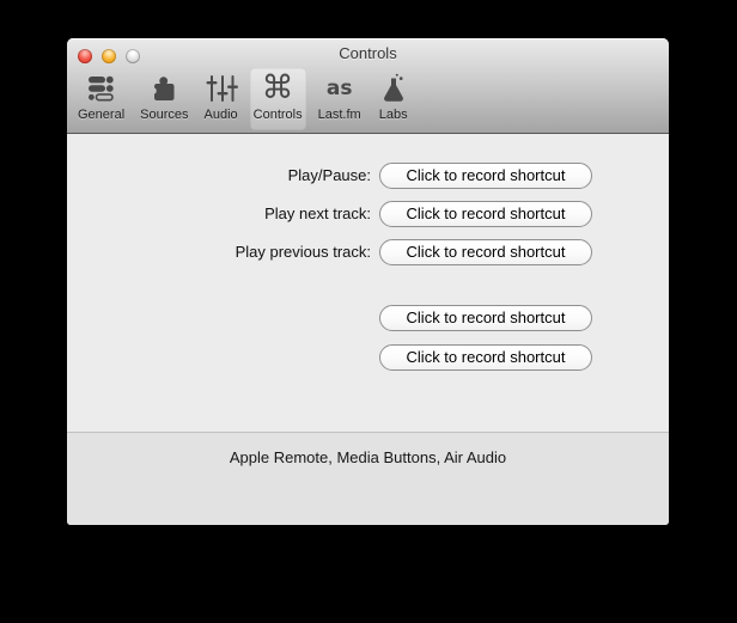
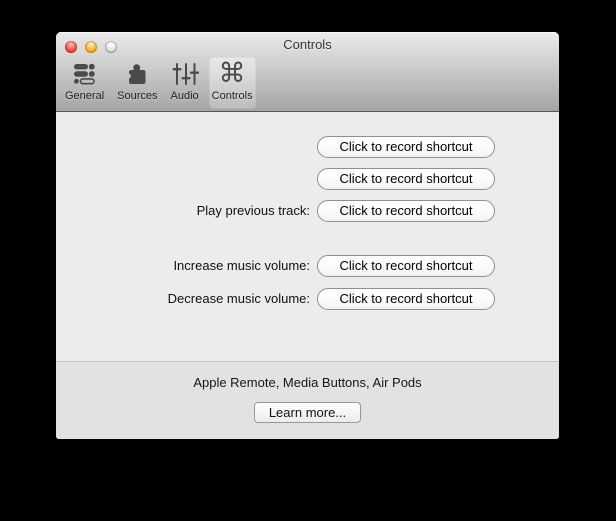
  Controls
  General
  Sources
  Audio
  ⌘
  Controls
- as
- Last.fm
- Labs
- Play/Pause:
  Click to record shortcut
- Play next track:
  Click to record shortcut
  Play previous track:
  Click to record shortcut
+ Increase music volume:
  Click to record shortcut
+ Decrease music volume:
  Click to record shortcut
- Apple Remote, Media Buttons, Air Audio
+ Apple Remote, Media Buttons, Air Pods
+ Learn more...
